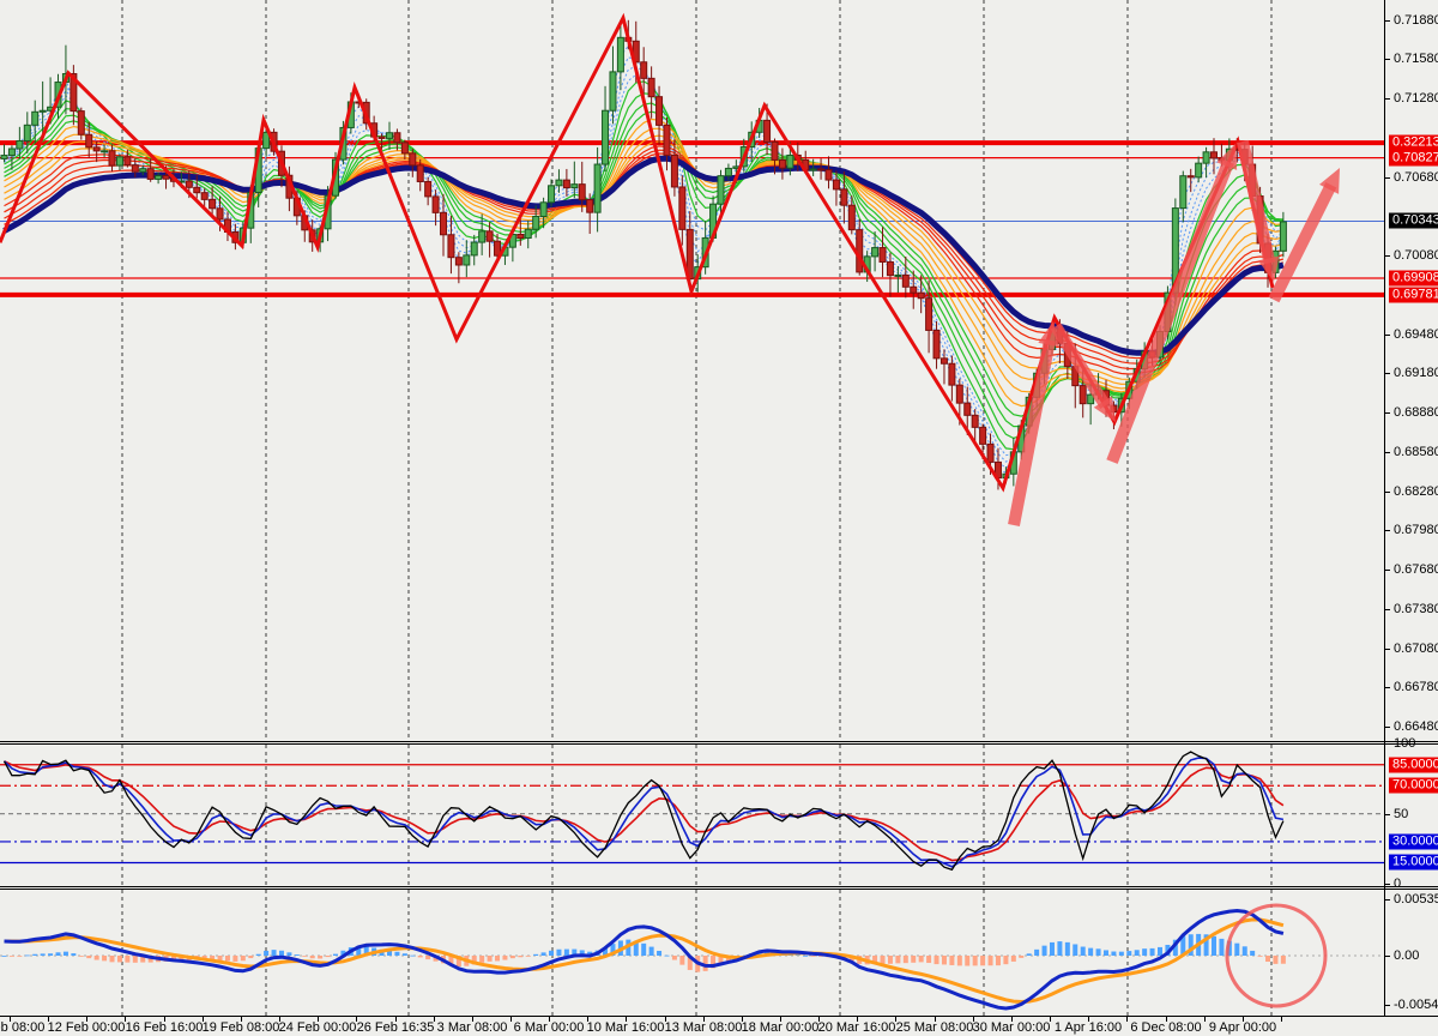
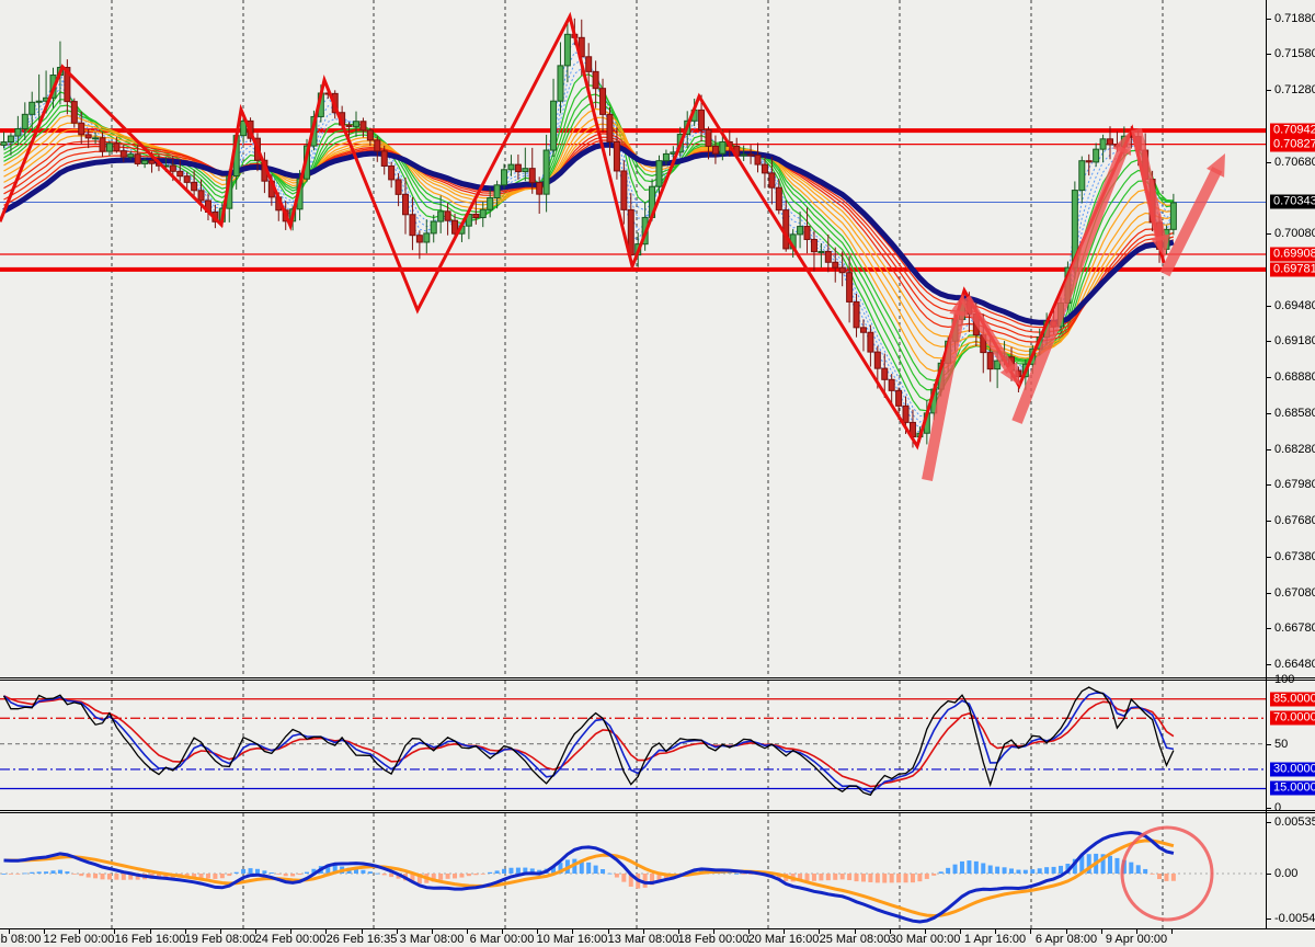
  0.7188
  0.7158
  0.7128
  0.7068
  0.7008
  0.6948
  0.6918
  0.6888
  0.6858
  0.6828
  0.6798
  0.6768
  0.6738
  0.6708
  0.6678
  0.6648
  100
  50
  0
  0.00
  -0.0054
- 0.32213
+ 0.70942
  0.70827
  0.69908
  0.69781
  0.70343
  85.0000
  70.0000
  30.0000
  15.0000
  12 Feb 00:00
  16 Feb 16:00
  19 Feb 08:00
  24 Feb 00:00
  26 Feb 16:35
  3 Mar 08:00
  6 Mar 00:00
  10 Mar 16:00
  13 Mar 08:00
- 18 Mar 00:00
+ 18 Feb 00:00
  20 Mar 16:00
  25 Mar 08:00
  30 Mar 00:00
  1 Apr 16:00
- 6 Dec 08:00
+ 6 Apr 08:00
  9 Apr 00:00
